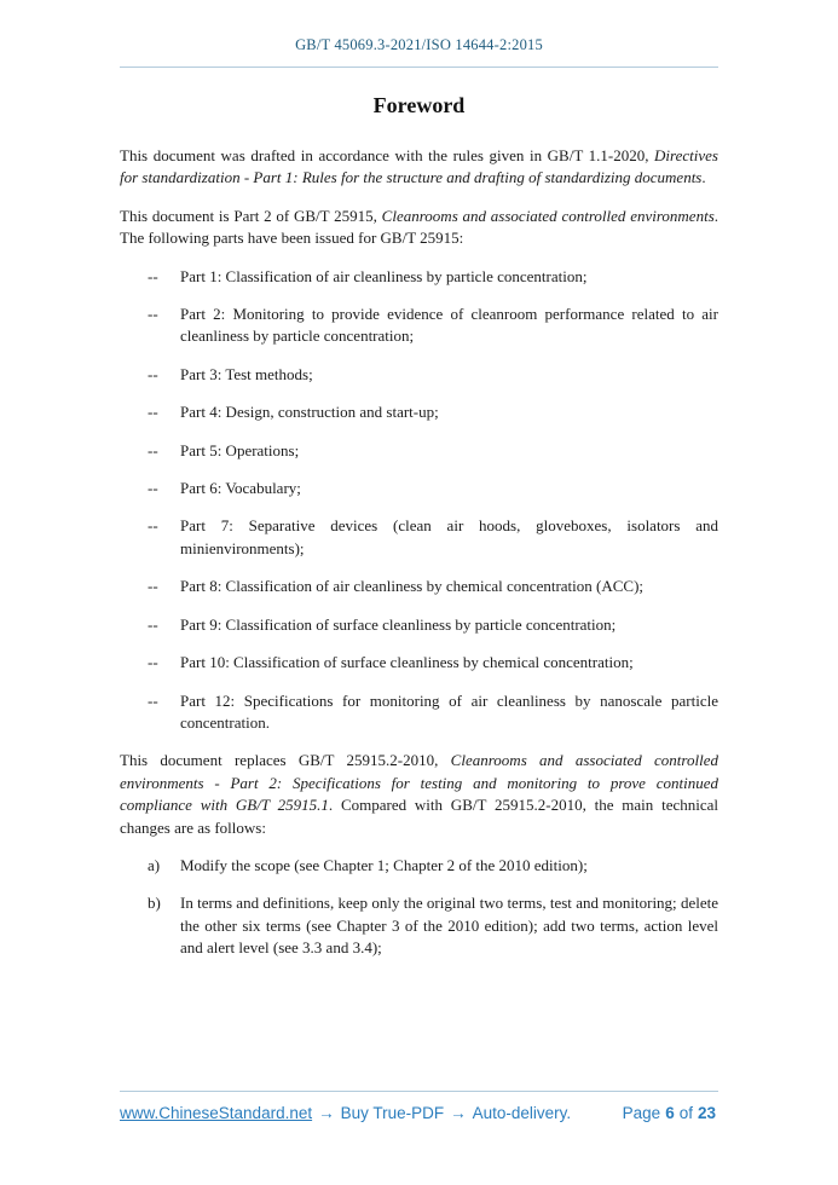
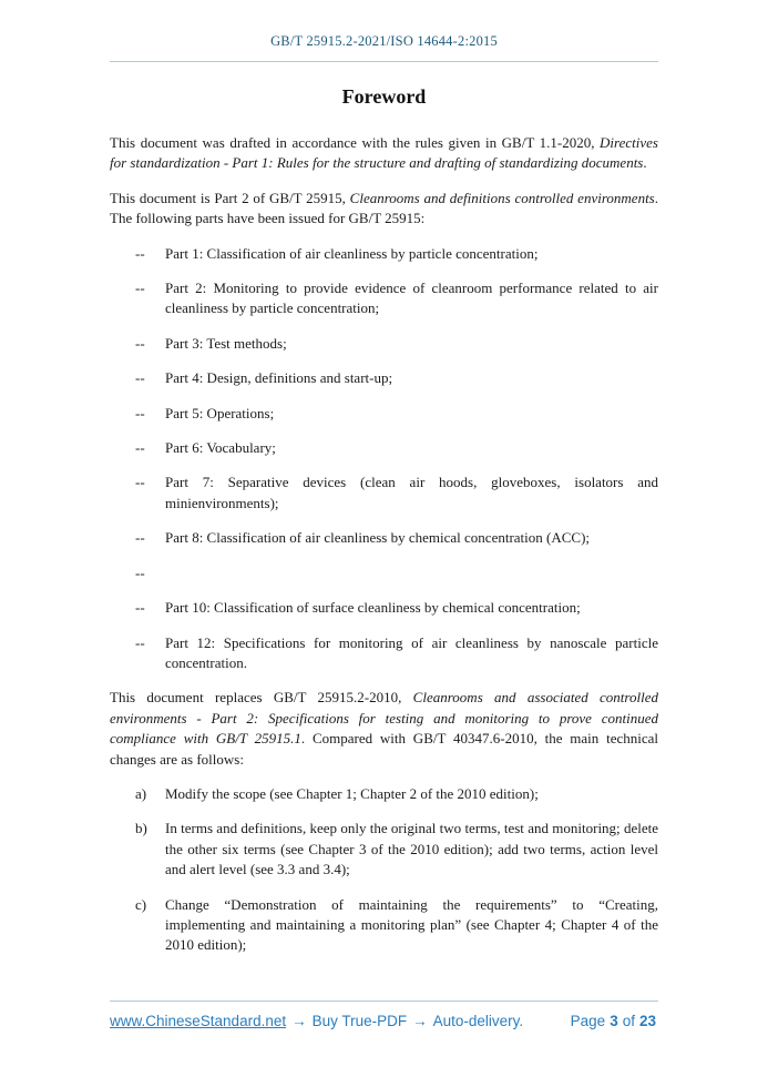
- GB/T 45069.3-2021/ISO 14644-2:2015
+ GB/T 25915.2-2021/ISO 14644-2:2015
  Foreword
  This document was drafted in accordance with the rules given in GB/T 1.1-2020, Directives for standardization - Part 1: Rules for the structure and drafting of standardizing documents.
- This document is Part 2 of GB/T 25915, Cleanrooms and associated controlled environments. The following parts have been issued for GB/T 25915:
+ This document is Part 2 of GB/T 25915, Cleanrooms and definitions controlled environments. The following parts have been issued for GB/T 25915:
  --
  Part 1: Classification of air cleanliness by particle concentration;
  --
  Part 2: Monitoring to provide evidence of cleanroom performance related to air cleanliness by particle concentration;
  --
  Part 3: Test methods;
  --
- Part 4: Design, construction and start-up;
+ Part 4: Design, definitions and start-up;
  --
  Part 5: Operations;
  --
  Part 6: Vocabulary;
  --
  Part 7: Separative devices (clean air hoods, gloveboxes, isolators and minienvironments);
  --
  Part 8: Classification of air cleanliness by chemical concentration (ACC);
  --
- Part 9: Classification of surface cleanliness by particle concentration;
  --
  Part 10: Classification of surface cleanliness by chemical concentration;
  --
  Part 12: Specifications for monitoring of air cleanliness by nanoscale particle concentration.
- This document replaces GB/T 25915.2-2010, Cleanrooms and associated controlled environments - Part 2: Specifications for testing and monitoring to prove continued compliance with GB/T 25915.1. Compared with GB/T 25915.2-2010, the main technical changes are as follows:
+ This document replaces GB/T 25915.2-2010, Cleanrooms and associated controlled environments - Part 2: Specifications for testing and monitoring to prove continued compliance with GB/T 25915.1. Compared with GB/T 40347.6-2010, the main technical changes are as follows:
  a)
  Modify the scope (see Chapter 1; Chapter 2 of the 2010 edition);
  b)
  In terms and definitions, keep only the original two terms, test and monitoring; delete the other six terms (see Chapter 3 of the 2010 edition); add two terms, action level and alert level (see 3.3 and 3.4);
+ c)
+ Change “Demonstration of maintaining the requirements” to “Creating, implementing and maintaining a monitoring plan” (see Chapter 4; Chapter 4 of the 2010 edition);
  www.ChineseStandard.net → Buy True-PDF → Auto-delivery.
- Page 6 of 23
+ Page 3 of 23
